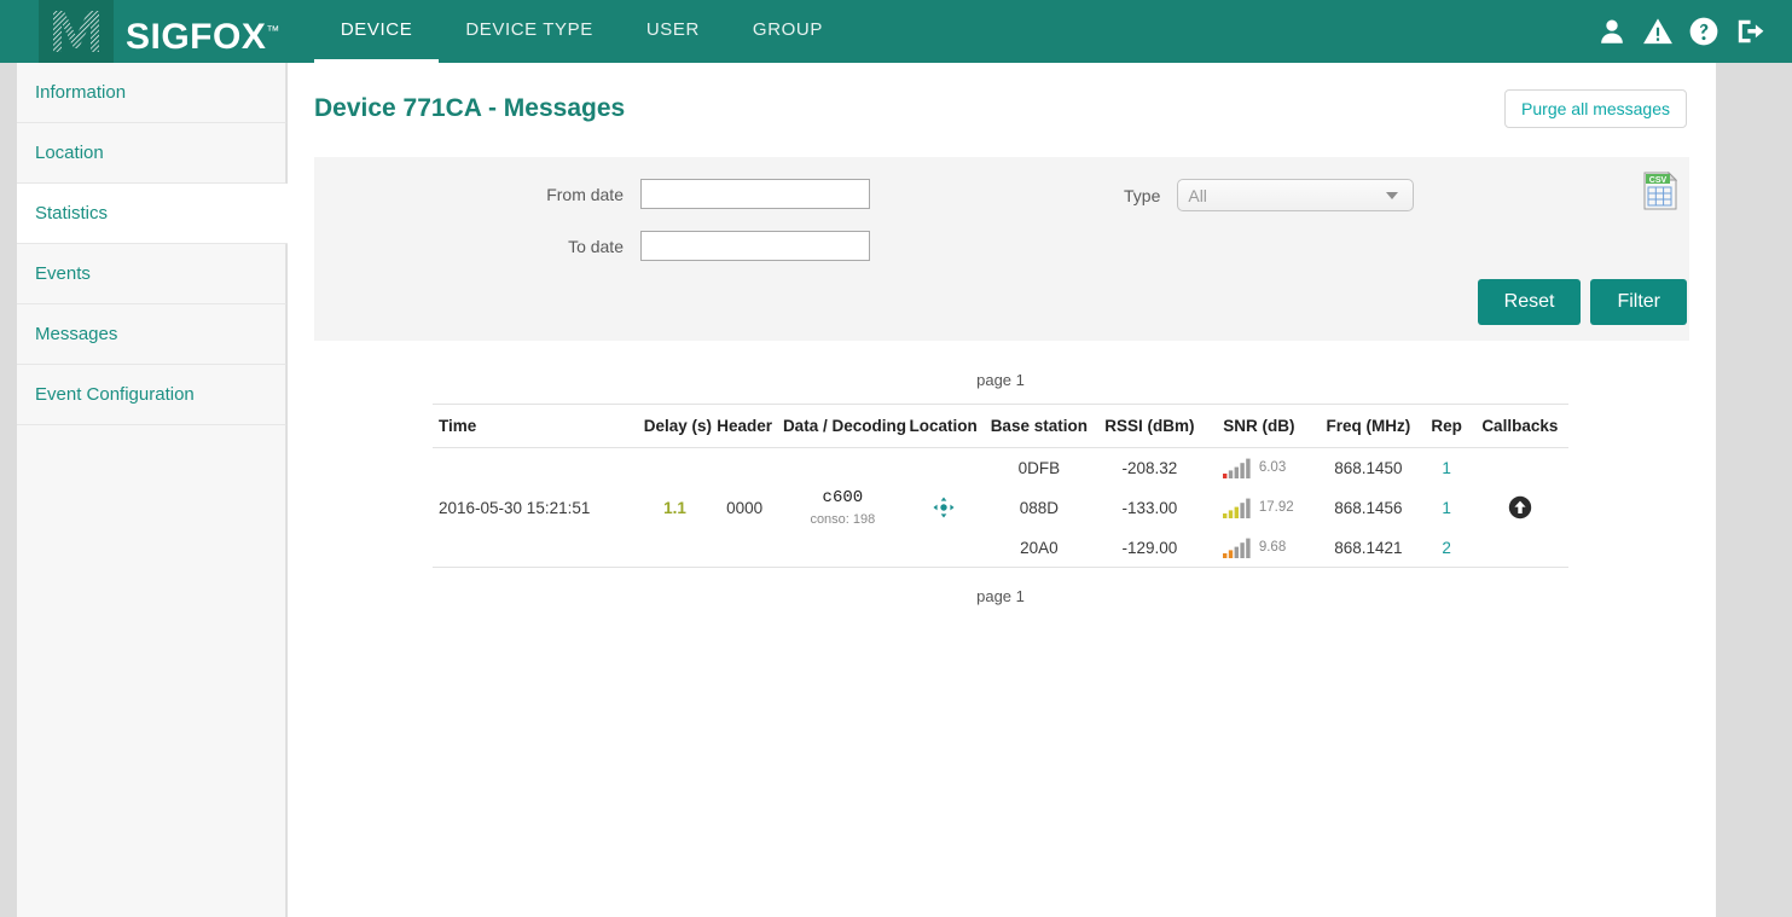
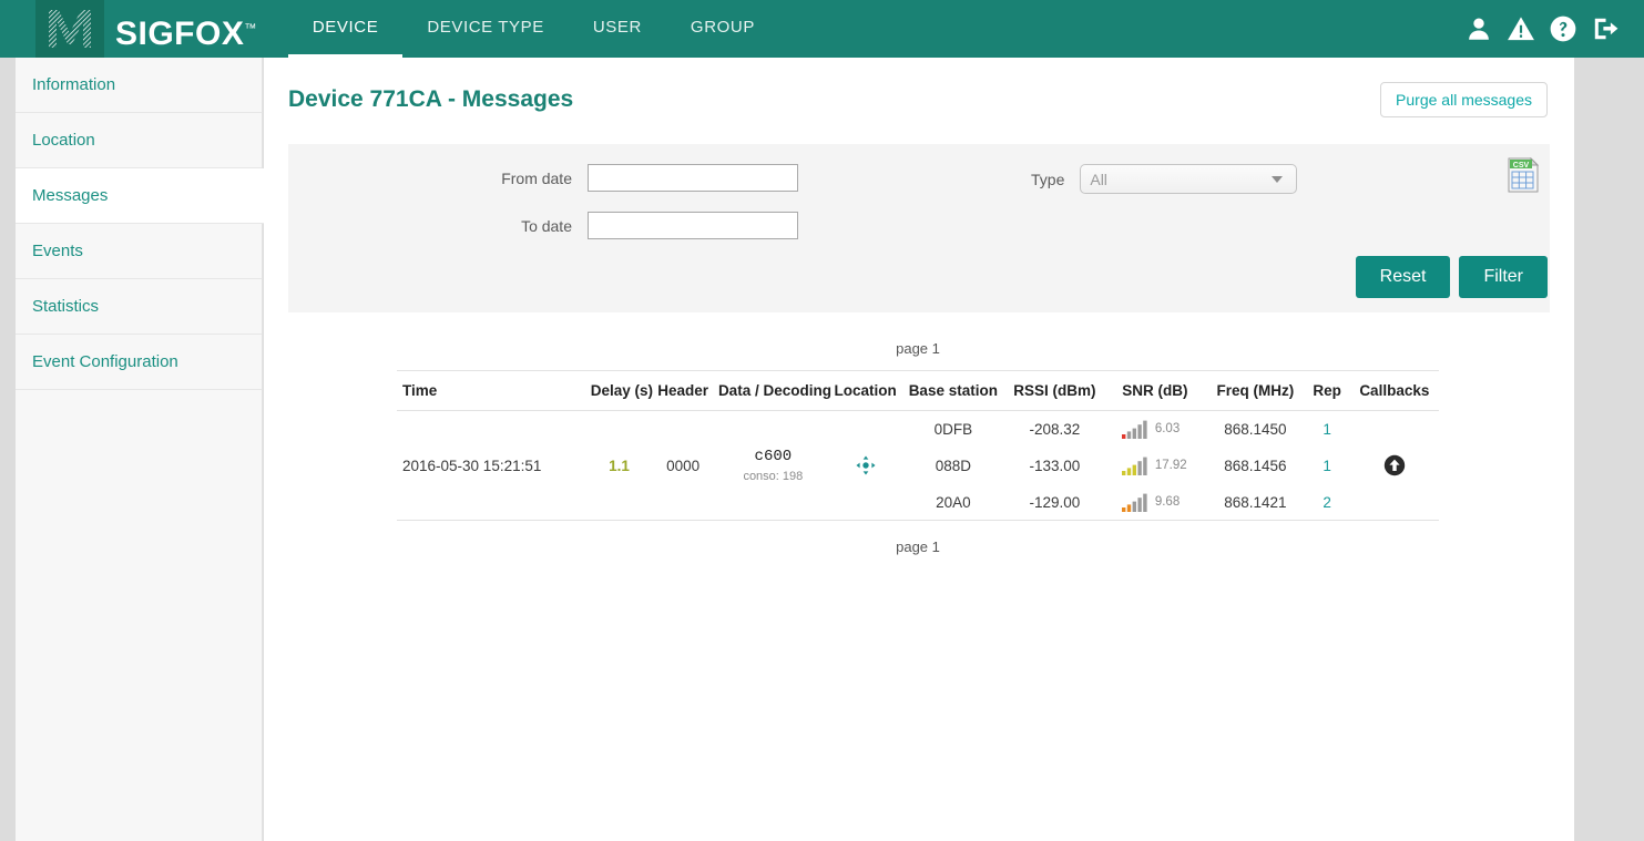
  SIGFOX™
  DEVICE
  DEVICE TYPE
  USER
  GROUP
  Information
  Location
- Statistics
+ Messages
  Events
- Messages
+ Statistics
  Event Configuration
  Device 771CA - Messages
  Purge all messages
  From date
  To date
  Type
  All
  Reset
  Filter
  page 1
  Time	Delay (s)	Header	Data / Decoding	Location	Base station	RSSI (dBm)	SNR (dB)	Freq (MHz)	Rep	Callbacks
  2016-05-30 15:21:51	1.1	0000	c600 conso: 198		0DFB 088D 20A0	-208.32 -133.00 -129.00	6.03 17.92 9.68	868.1450 868.1456 868.1421	1 1 2
  page 1
